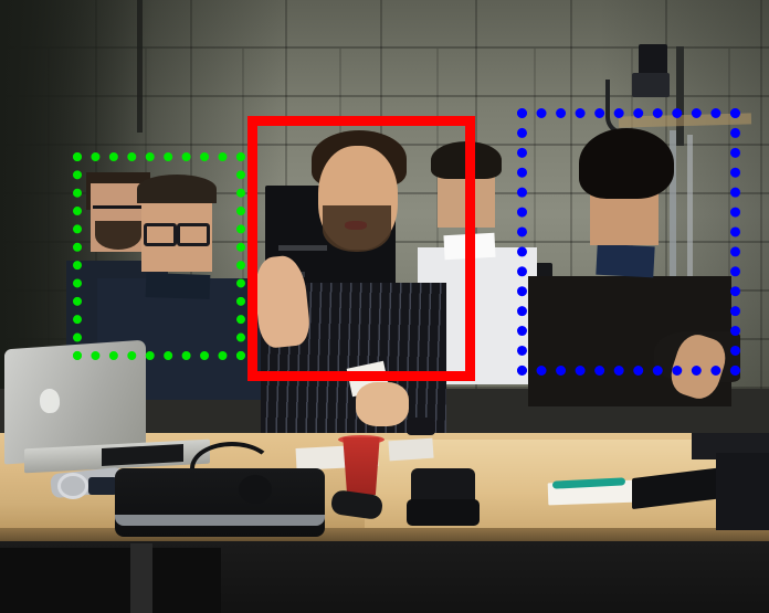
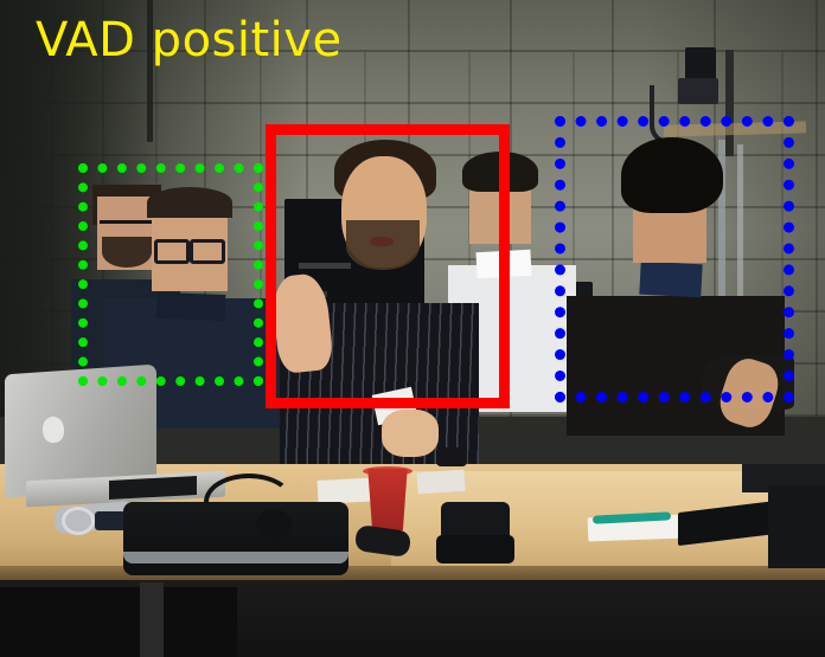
+ VAD positive
